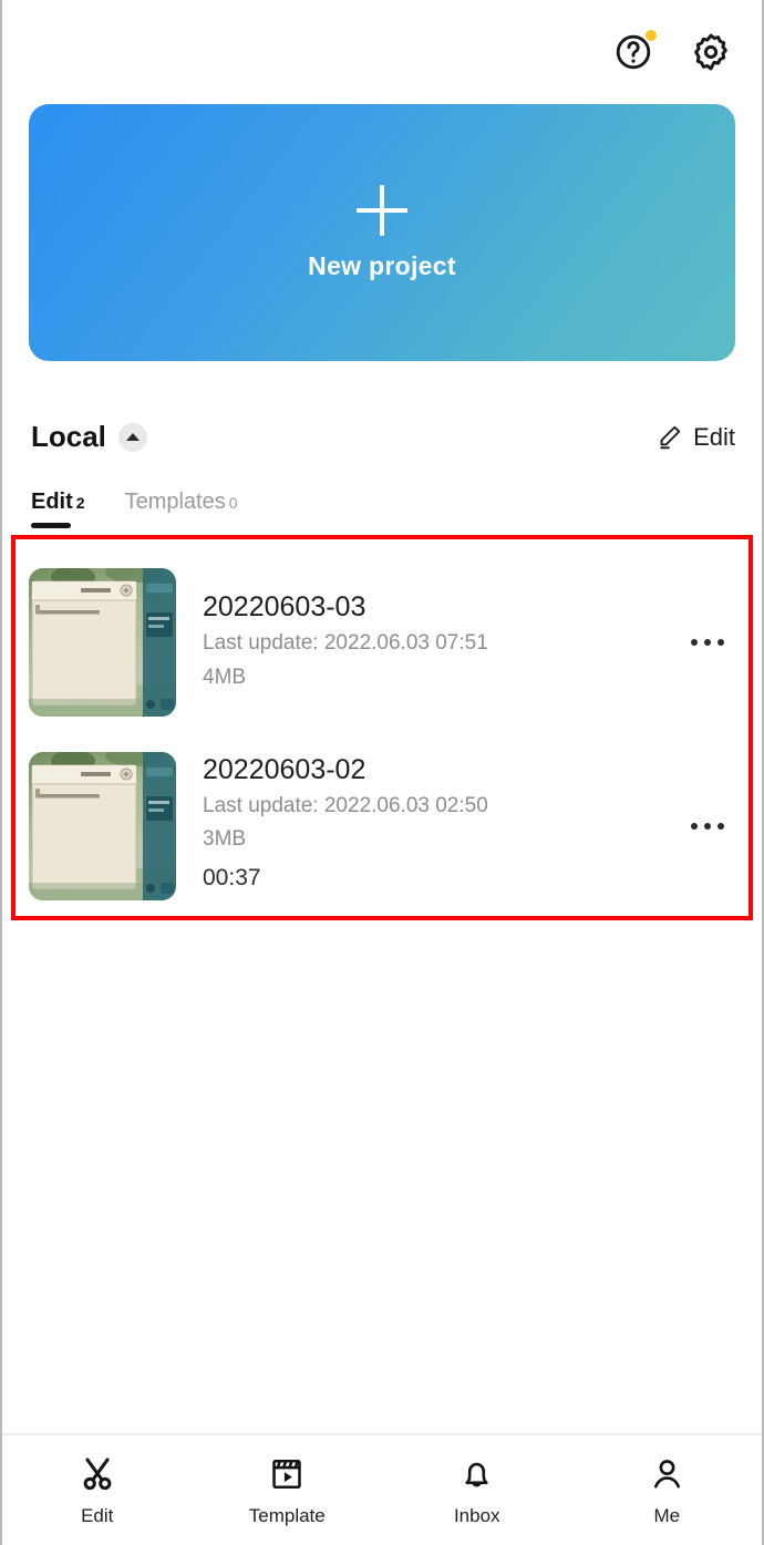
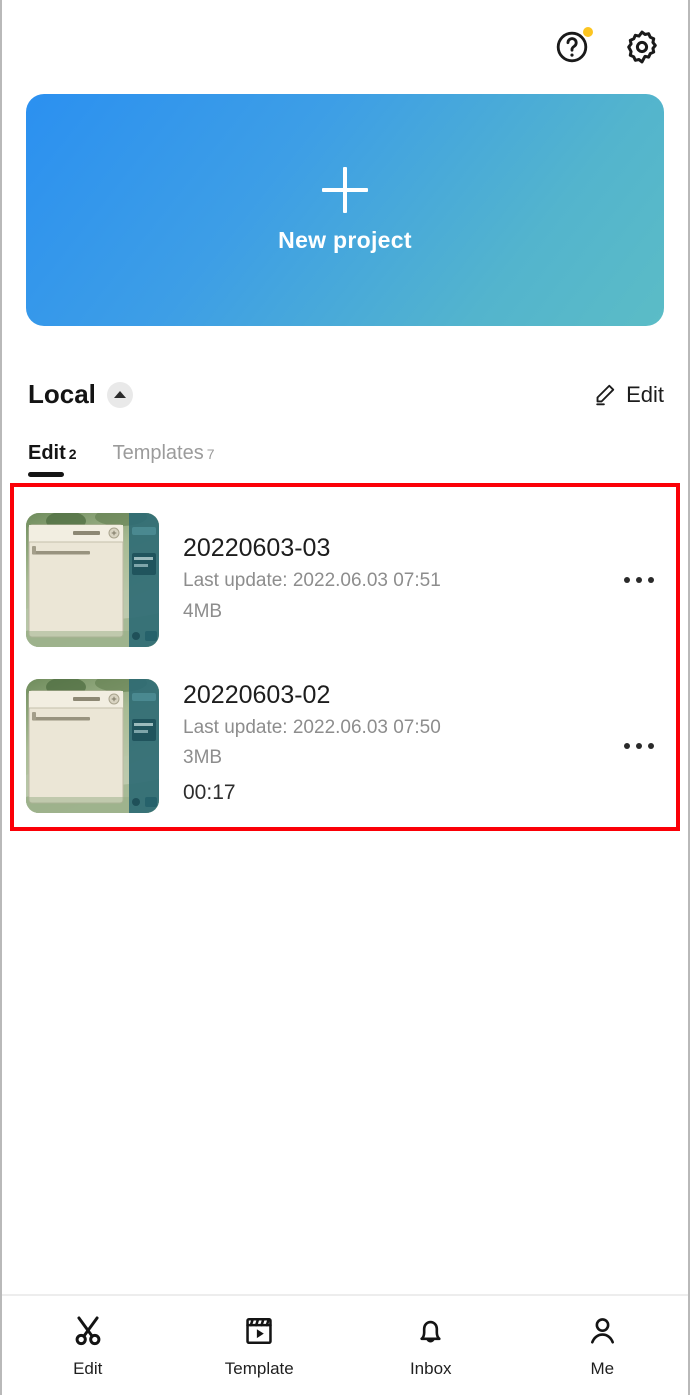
  New project
  Local
  Edit
  Edit 2
- Templates 0
+ Templates 7
  20220603-03
  Last update: 2022.06.03 07:51
  4MB
  20220603-02
- Last update: 2022.06.03 02:50
+ Last update: 2022.06.03 07:50
  3MB
- 00:37
+ 00:17
  Edit
  Template
  Inbox
  Me
